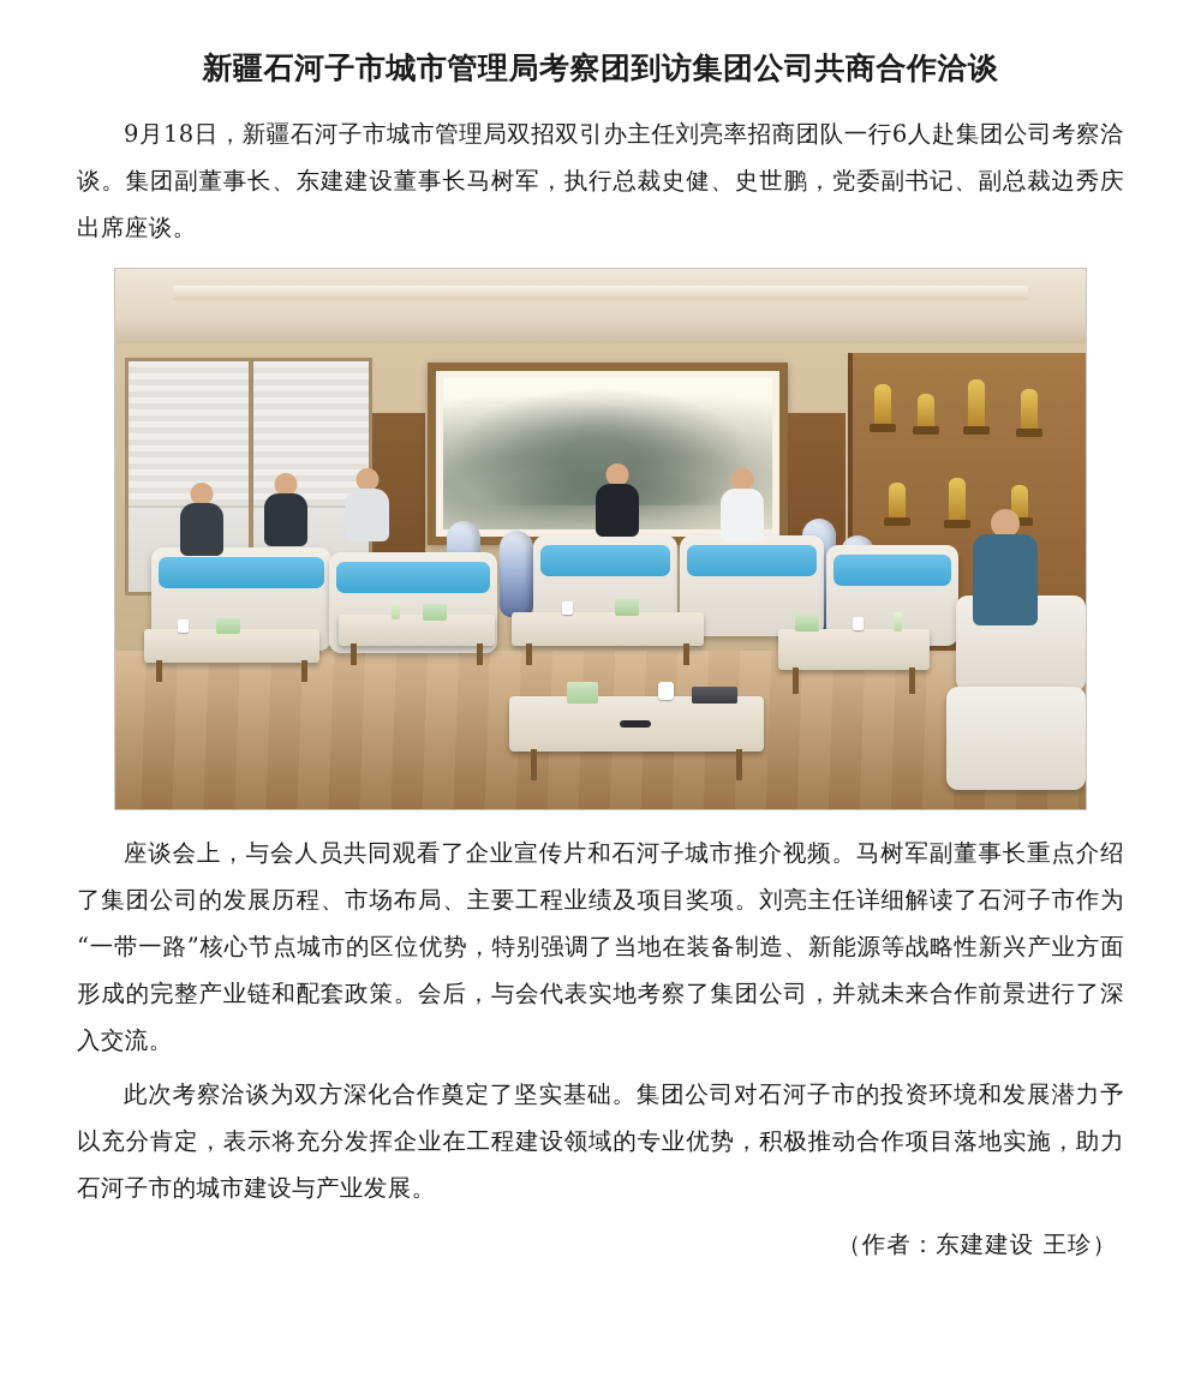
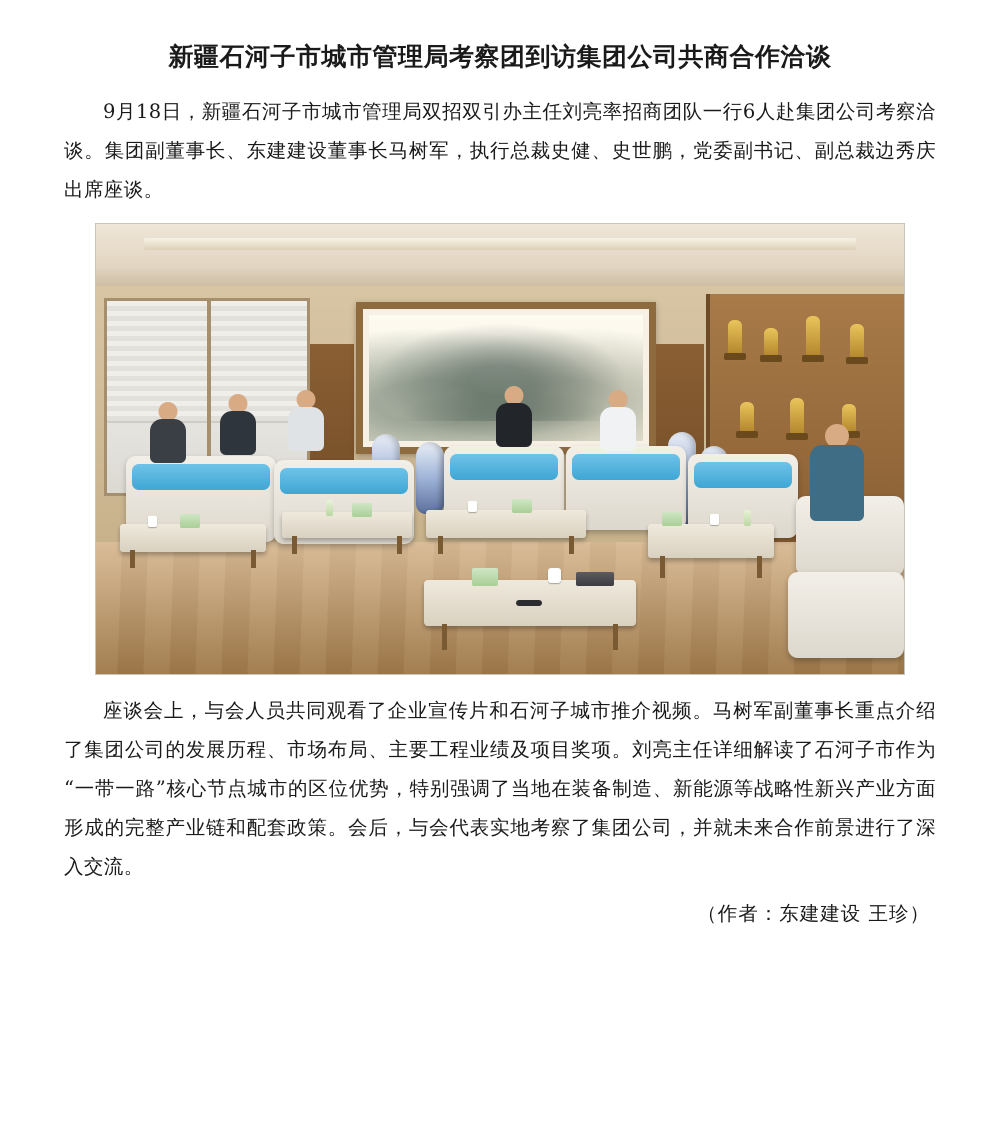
  新疆石河子市城市管理局考察团到访集团公司共商合作洽谈
  9月18日，新疆石河子市城市管理局双招双引办主任刘亮率招商团队一行6人赴集团公司考察洽谈。集团副董事长、东建建设董事长马树军，执行总裁史健、史世鹏，党委副书记、副总裁边秀庆出席座谈。
  座谈会上，与会人员共同观看了企业宣传片和石河子城市推介视频。马树军副董事长重点介绍了集团公司的发展历程、市场布局、主要工程业绩及项目奖项。刘亮主任详细解读了石河子市作为“一带一路”核心节点城市的区位优势，特别强调了当地在装备制造、新能源等战略性新兴产业方面形成的完整产业链和配套政策。会后，与会代表实地考察了集团公司，并就未来合作前景进行了深入交流。
- 此次考察洽谈为双方深化合作奠定了坚实基础。集团公司对石河子市的投资环境和发展潜力予以充分肯定，表示将充分发挥企业在工程建设领域的专业优势，积极推动合作项目落地实施，助力石河子市的城市建设与产业发展。
  （作者：东建建设 王珍）
